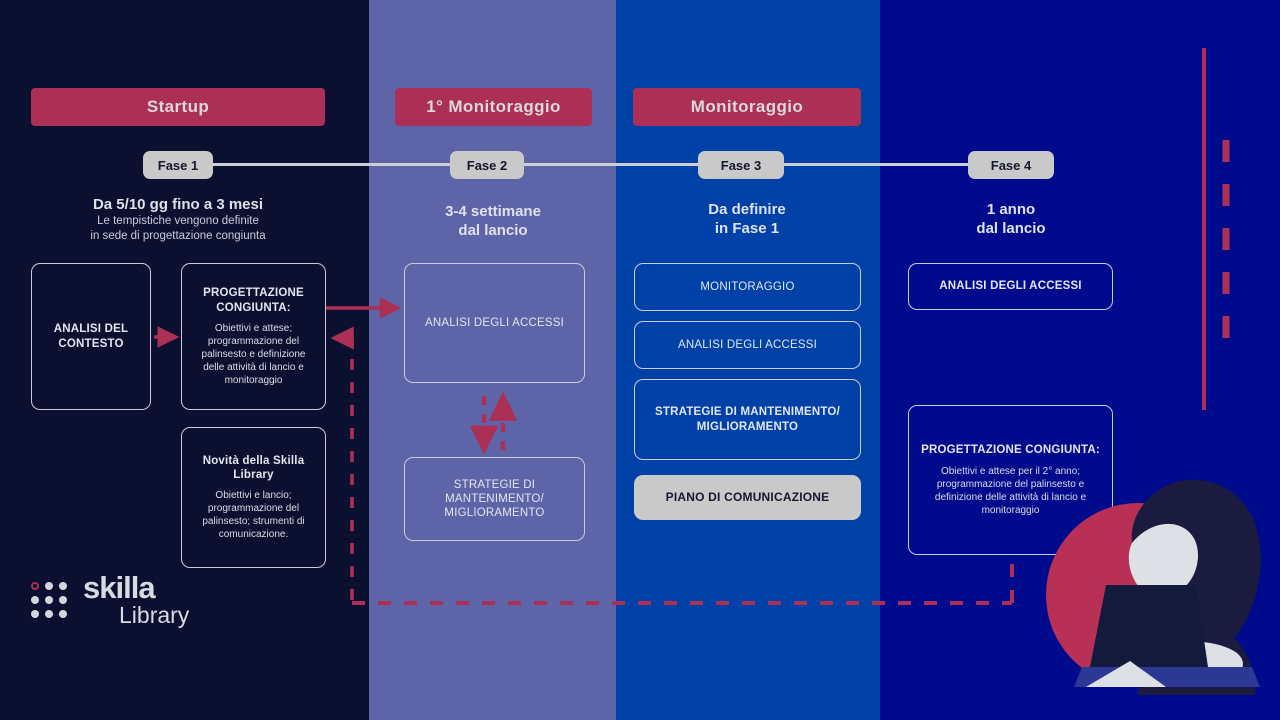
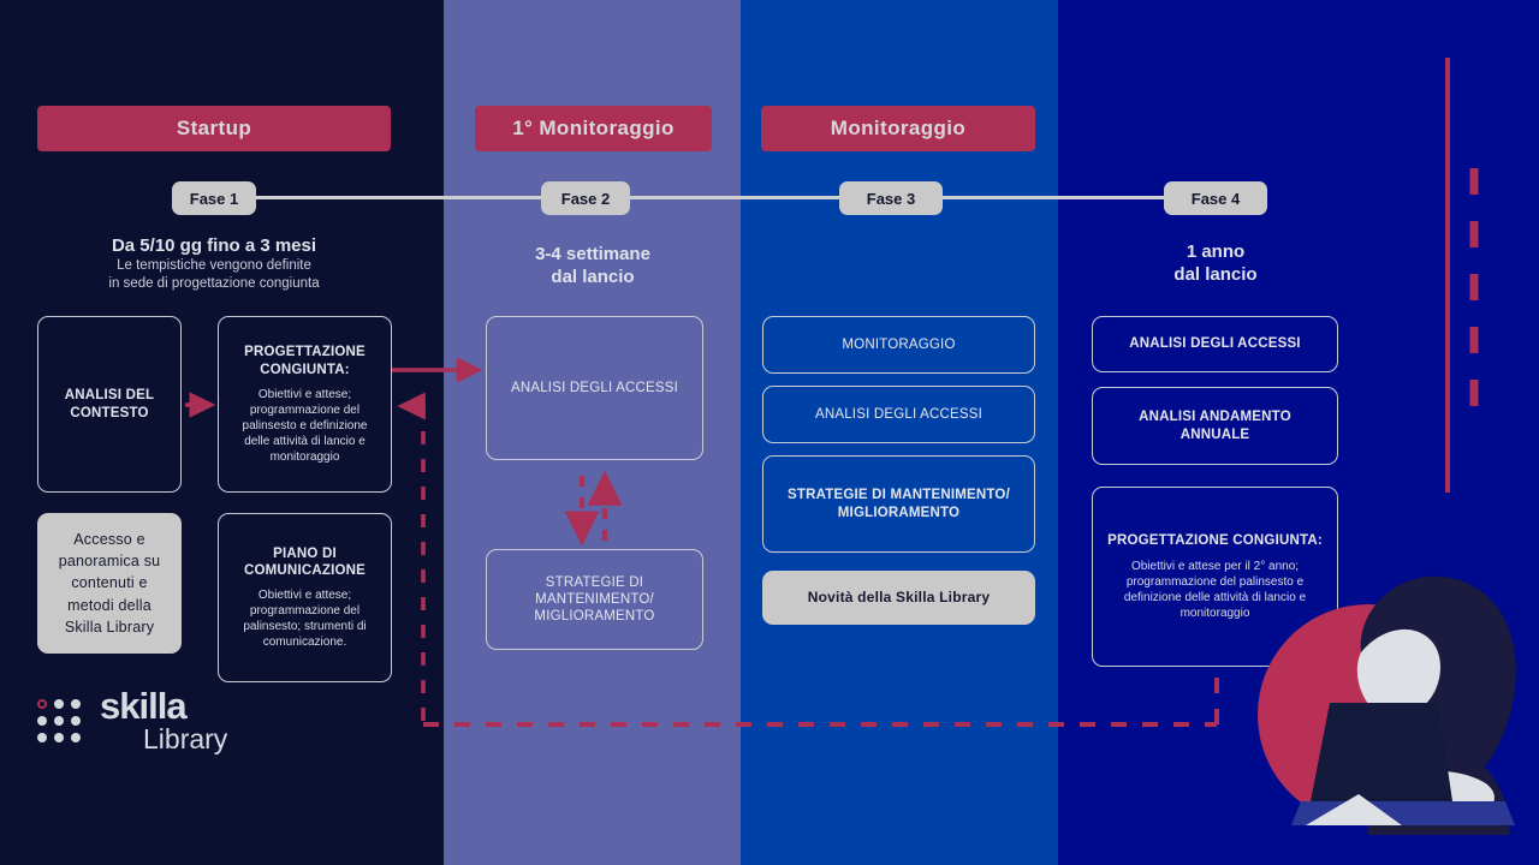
  Startup
  1° Monitoraggio
  Monitoraggio
  Fase 1
  Fase 2
  Fase 3
  Fase 4
  Da 5/10 gg fino a 3 mesi
  Le tempistiche vengono definite
  in sede di progettazione congiunta
  3-4 settimane
  dal lancio
- Da definire
- in Fase 1
  1 anno
  dal lancio
  ANALISI DEL CONTESTO
  PROGETTAZIONE CONGIUNTA:
  Obiettivi e attese; programmazione del palinsesto e definizione delle attività di lancio e monitoraggio
+ Accesso e panoramica su contenuti e metodi della Skilla Library
- Novità della Skilla Library
+ PIANO DI COMUNICAZIONE
- Obiettivi e lancio; programmazione del palinsesto; strumenti di comunicazione.
+ Obiettivi e attese; programmazione del palinsesto; strumenti di comunicazione.
  ANALISI DEGLI ACCESSI
  STRATEGIE DI MANTENIMENTO/ MIGLIORAMENTO
  MONITORAGGIO
  ANALISI DEGLI ACCESSI
  STRATEGIE DI MANTENIMENTO/ MIGLIORAMENTO
- PIANO DI COMUNICAZIONE
+ Novità della Skilla Library
  ANALISI DEGLI ACCESSI
+ ANALISI ANDAMENTO ANNUALE
  PROGETTAZIONE CONGIUNTA:
  Obiettivi e attese per il 2° anno; programmazione del palinsesto e definizione delle attività di lancio e monitoraggio
  skilla
  Library
